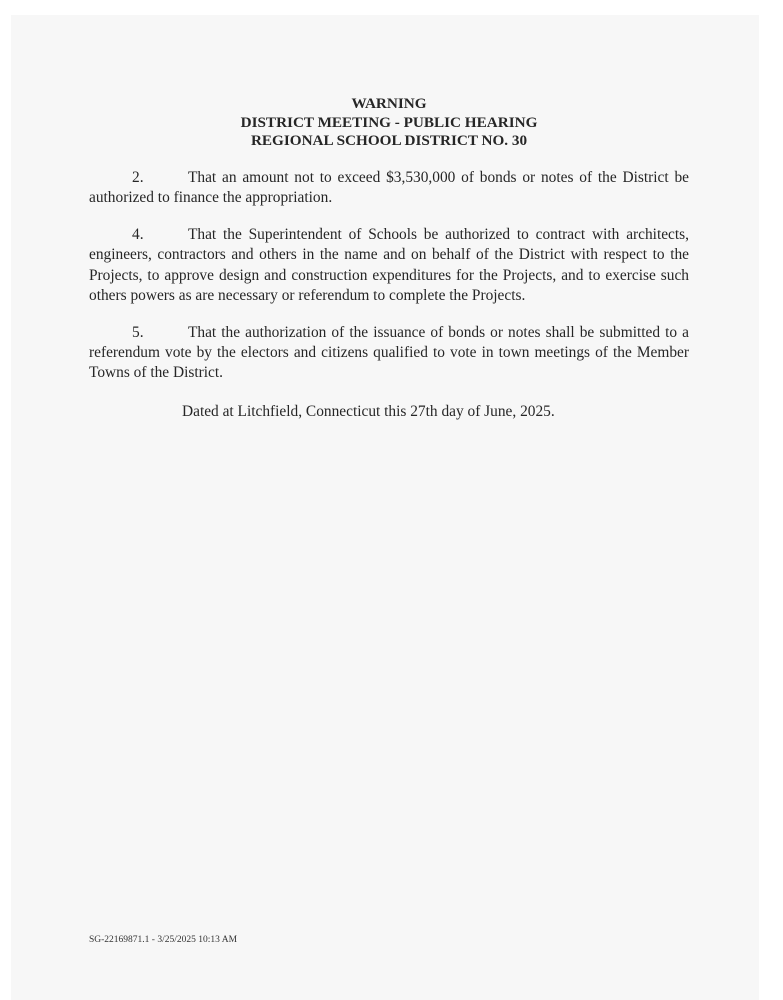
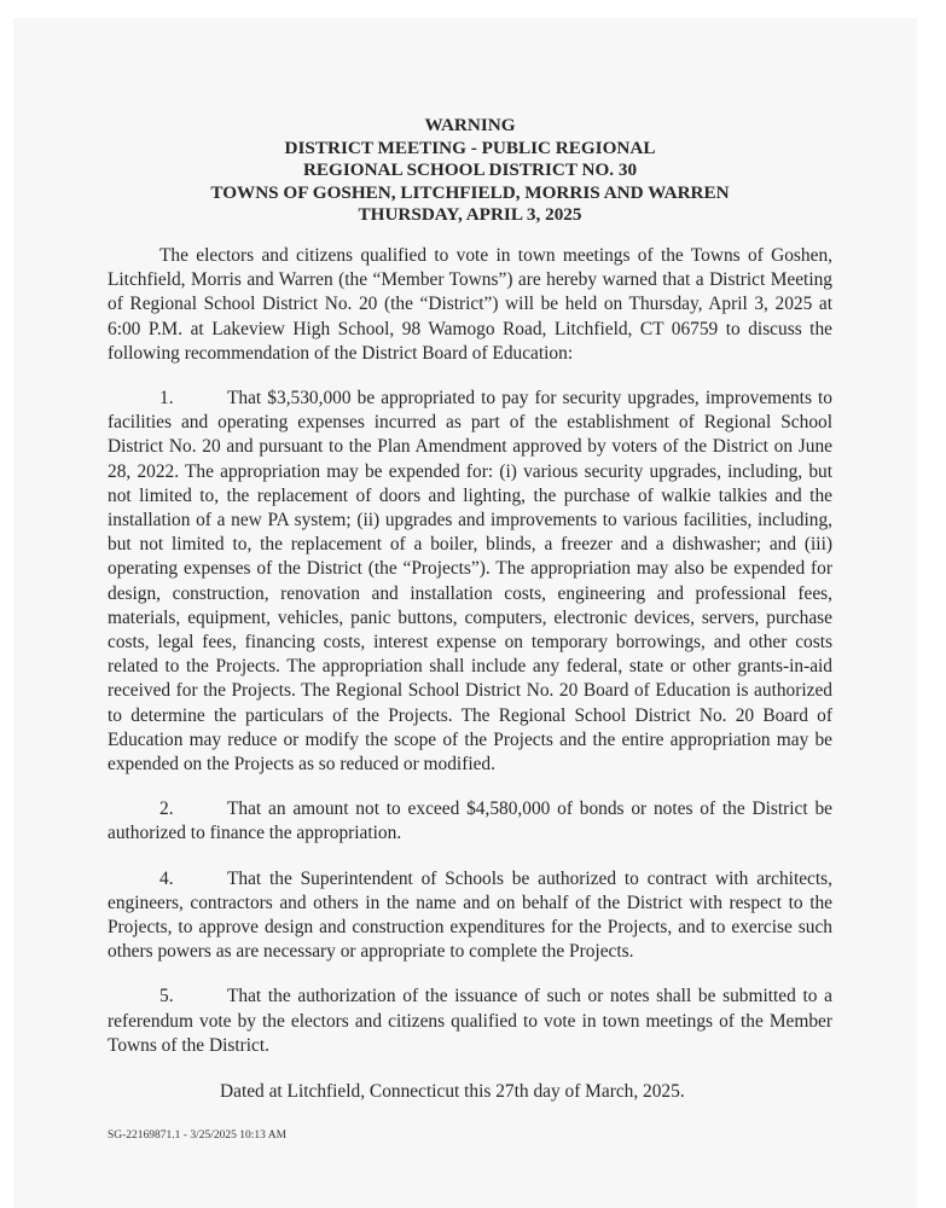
  WARNING
- DISTRICT MEETING - PUBLIC HEARING
+ DISTRICT MEETING - PUBLIC REGIONAL
  REGIONAL SCHOOL DISTRICT NO. 30
+ TOWNS OF GOSHEN, LITCHFIELD, MORRIS AND WARREN
+ THURSDAY, APRIL 3, 2025
+ The electors and citizens qualified to vote in town meetings of the Towns of Goshen, Litchfield, Morris and Warren (the “Member Towns”) are hereby warned that a District Meeting of Regional School District No. 20 (the “District”) will be held on Thursday, April 3, 2025 at 6:00 P.M. at Lakeview High School, 98 Wamogo Road, Litchfield, CT 06759 to discuss the following recommendation of the District Board of Education:
+ 1. That $3,530,000 be appropriated to pay for security upgrades, improvements to facilities and operating expenses incurred as part of the establishment of Regional School District No. 20 and pursuant to the Plan Amendment approved by voters of the District on June 28, 2022. The appropriation may be expended for: (i) various security upgrades, including, but not limited to, the replacement of doors and lighting, the purchase of walkie talkies and the installation of a new PA system; (ii) upgrades and improvements to various facilities, including, but not limited to, the replacement of a boiler, blinds, a freezer and a dishwasher; and (iii) operating expenses of the District (the “Projects”). The appropriation may also be expended for design, construction, renovation and installation costs, engineering and professional fees, materials, equipment, vehicles, panic buttons, computers, electronic devices, servers, purchase costs, legal fees, financing costs, interest expense on temporary borrowings, and other costs related to the Projects. The appropriation shall include any federal, state or other grants-in-aid received for the Projects. The Regional School District No. 20 Board of Education is authorized to determine the particulars of the Projects. The Regional School District No. 20 Board of Education may reduce or modify the scope of the Projects and the entire appropriation may be expended on the Projects as so reduced or modified.
- 2. That an amount not to exceed $3,530,000 of bonds or notes of the District be authorized to finance the appropriation.
+ 2. That an amount not to exceed $4,580,000 of bonds or notes of the District be authorized to finance the appropriation.
- 4. That the Superintendent of Schools be authorized to contract with architects, engineers, contractors and others in the name and on behalf of the District with respect to the Projects, to approve design and construction expenditures for the Projects, and to exercise such others powers as are necessary or referendum to complete the Projects.
+ 4. That the Superintendent of Schools be authorized to contract with architects, engineers, contractors and others in the name and on behalf of the District with respect to the Projects, to approve design and construction expenditures for the Projects, and to exercise such others powers as are necessary or appropriate to complete the Projects.
- 5. That the authorization of the issuance of bonds or notes shall be submitted to a referendum vote by the electors and citizens qualified to vote in town meetings of the Member Towns of the District.
+ 5. That the authorization of the issuance of such or notes shall be submitted to a referendum vote by the electors and citizens qualified to vote in town meetings of the Member Towns of the District.
- Dated at Litchfield, Connecticut this 27th day of June, 2025.
+ Dated at Litchfield, Connecticut this 27th day of March, 2025.
  SG-22169871.1 - 3/25/2025 10:13 AM
